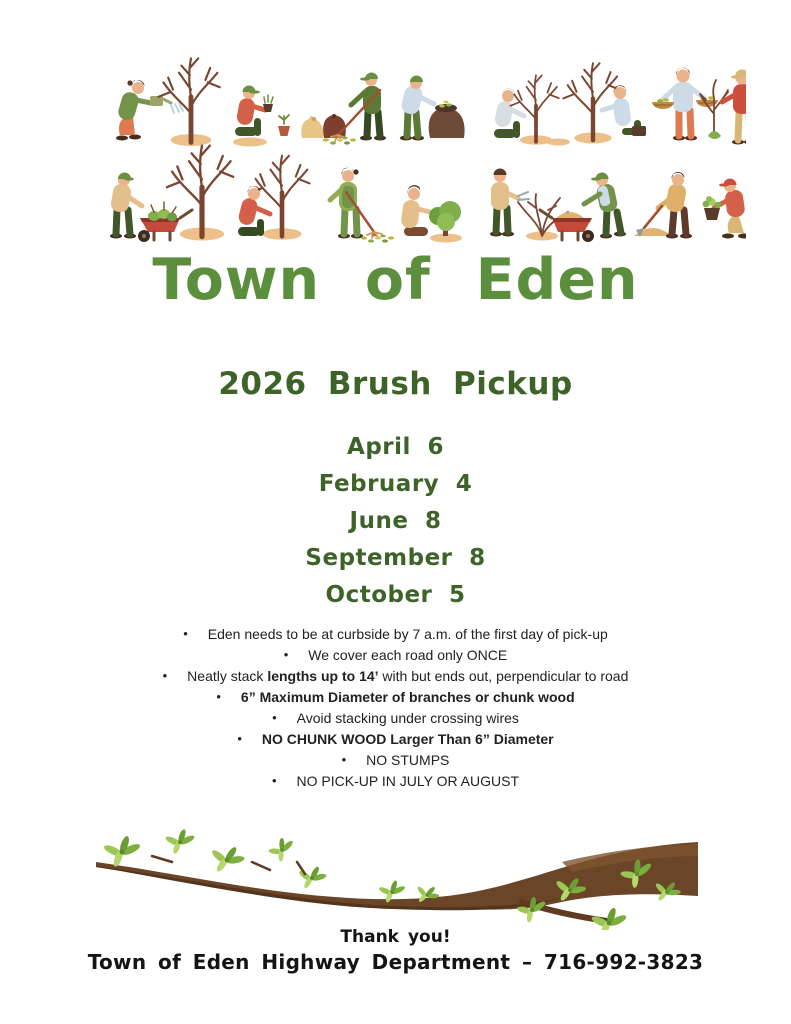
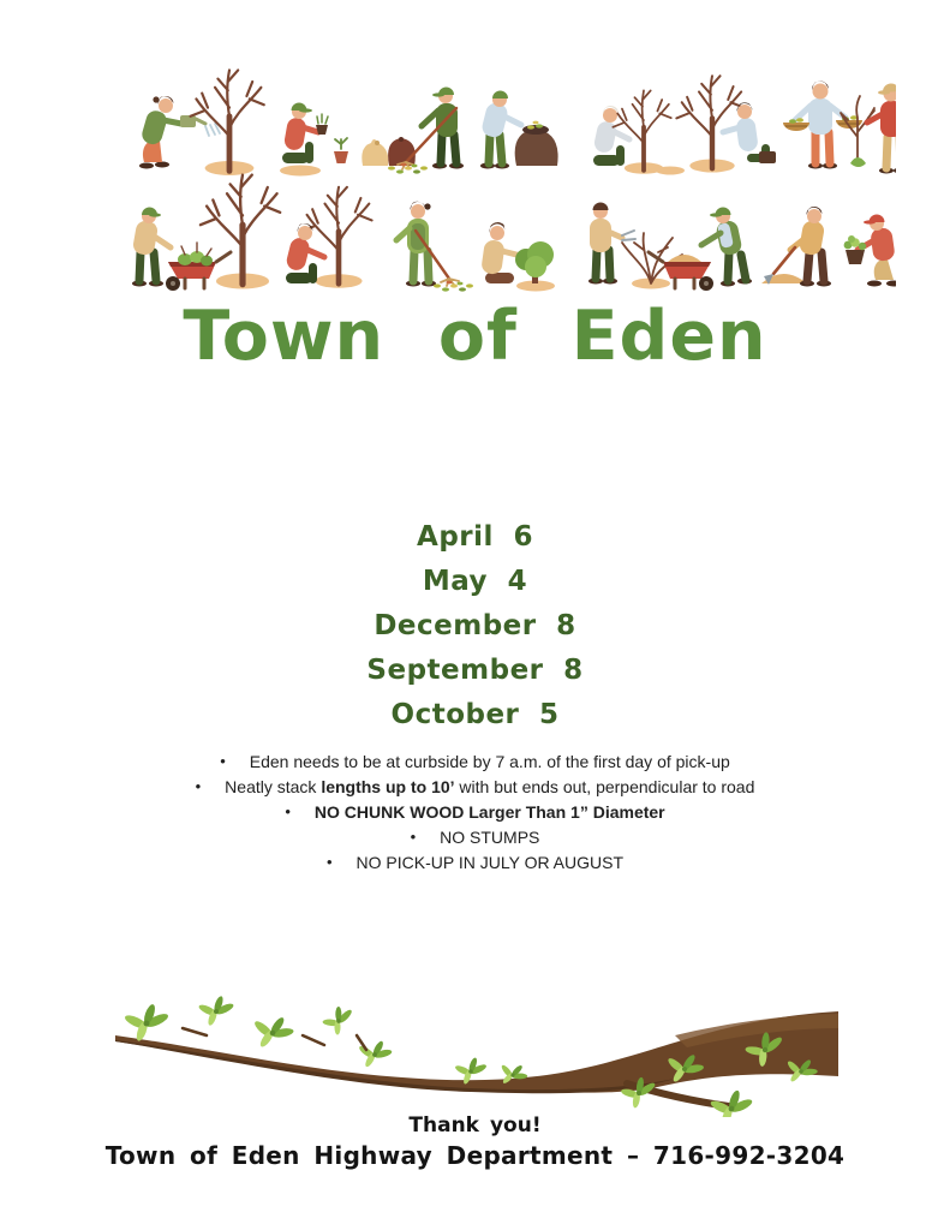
  Town of Eden
- 2026 Brush Pickup
  April 6
- February 4
+ May 4
- June 8
+ December 8
  September 8
  October 5
  • Eden needs to be at curbside by 7 a.m. of the first day of pick-up
- • We cover each road only ONCE
- • Neatly stack lengths up to 14’ with but ends out, perpendicular to road
+ • Neatly stack lengths up to 10’ with but ends out, perpendicular to road
- • 6” Maximum Diameter of branches or chunk wood
- • Avoid stacking under crossing wires
- • NO CHUNK WOOD Larger Than 6” Diameter
+ • NO CHUNK WOOD Larger Than 1” Diameter
  • NO STUMPS
  • NO PICK-UP IN JULY OR AUGUST
  Thank you!
- Town of Eden Highway Department – 716-992-3823
+ Town of Eden Highway Department – 716-992-3204
